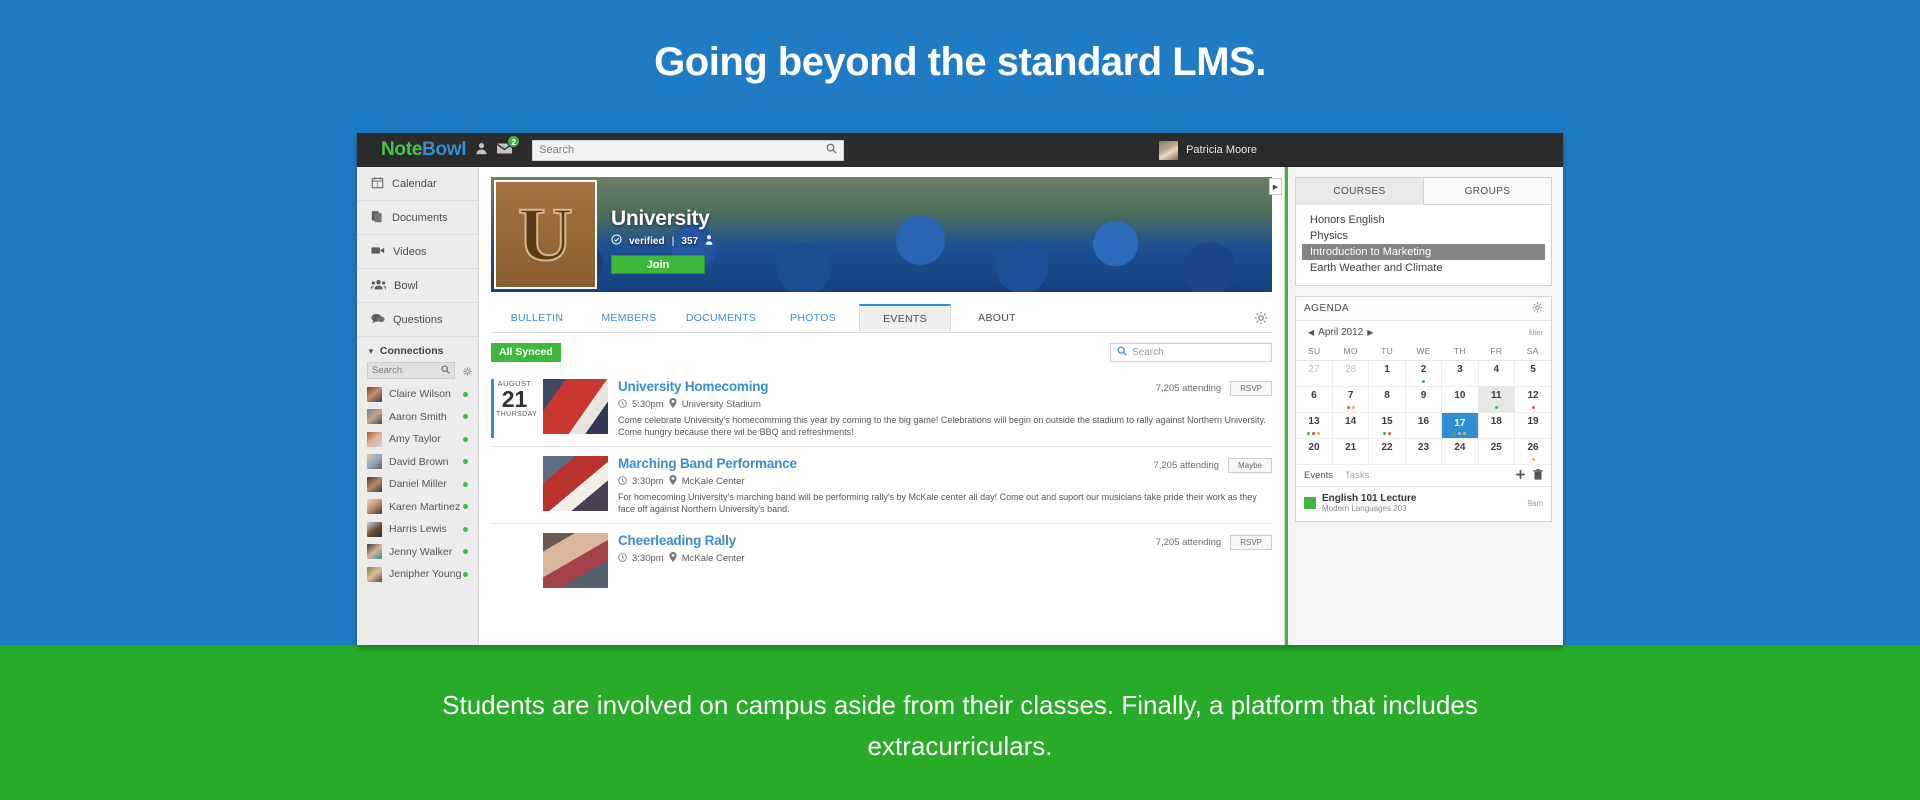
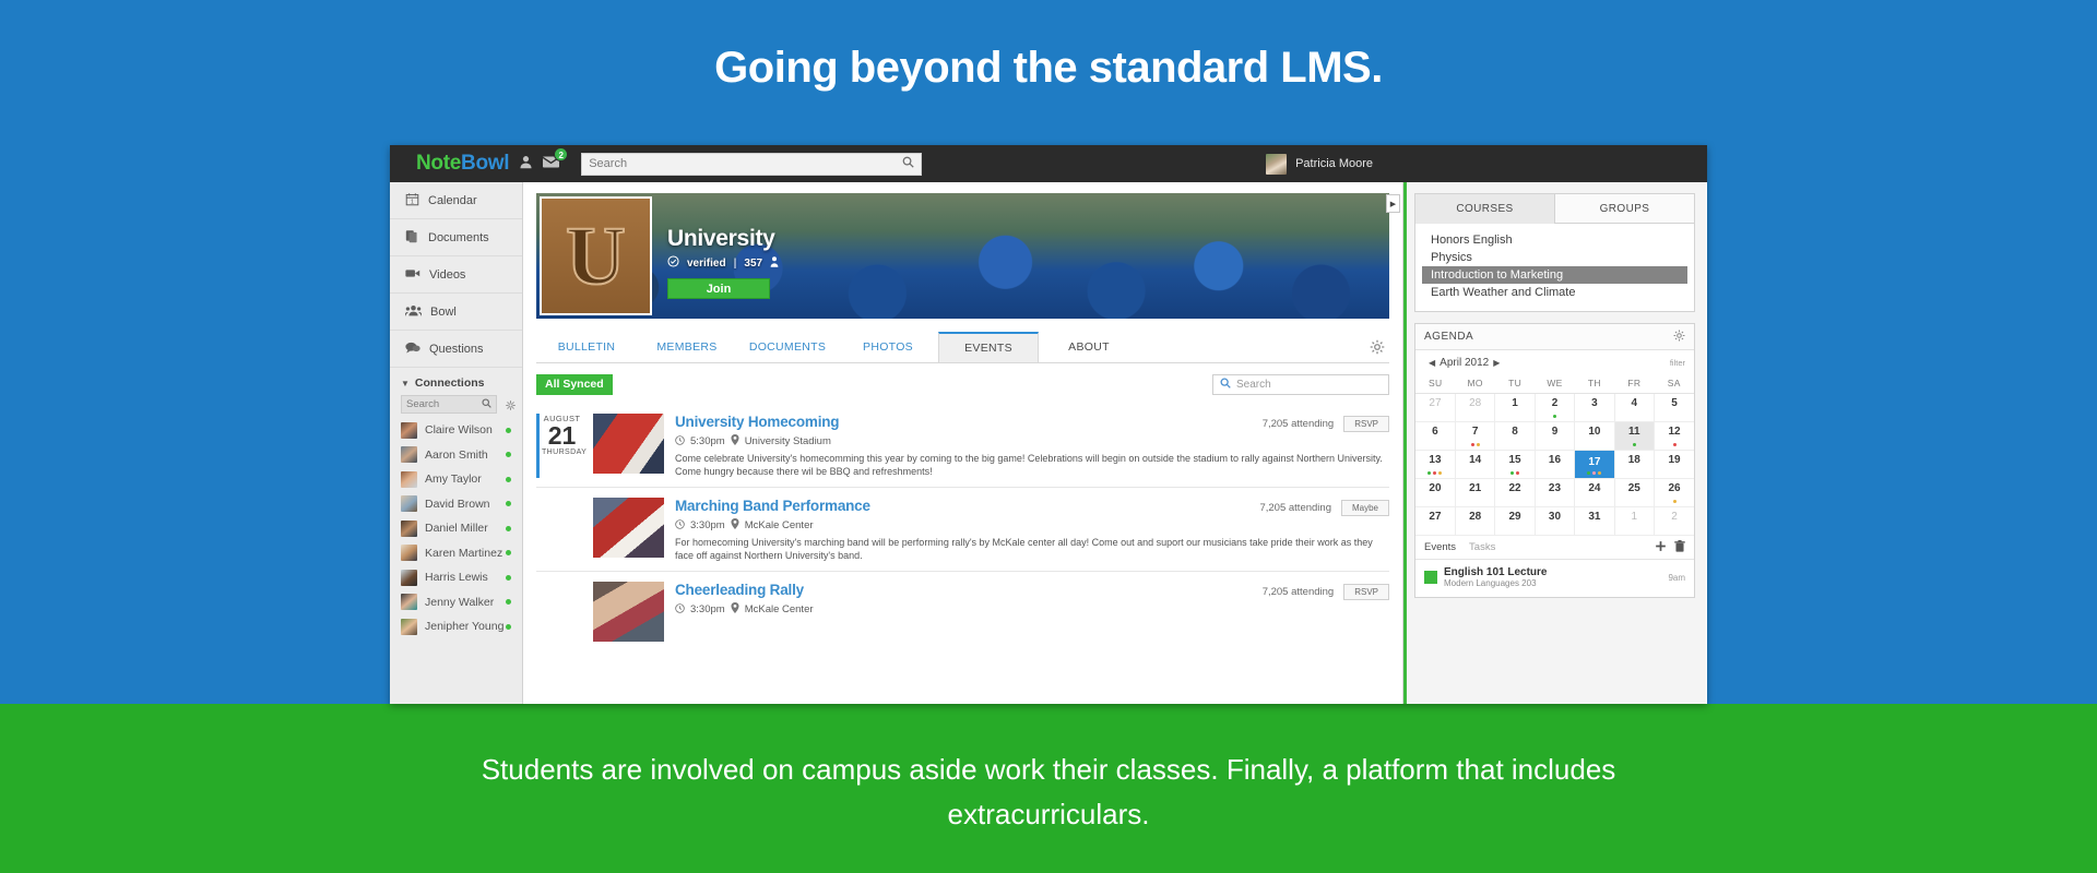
  Going beyond the standard LMS.
- Students are involved on campus aside from their classes. Finally, a platform that includes extracurriculars.
+ Students are involved on campus aside work their classes. Finally, a platform that includes extracurriculars.
  NoteBowl
  2
  Search
  Patricia Moore
  Calendar
  Documents
  Videos
  Bowl
  Questions
  ▼
  Connections
  Search
  Claire Wilson
  Aaron Smith
  Amy Taylor
  David Brown
  Daniel Miller
  Karen Martinez
  Harris Lewis
  Jenny Walker
  Jenipher Young
  U
  University
  verified
  |
  357
  Join
  BULLETIN
  MEMBERS
  DOCUMENTS
  PHOTOS
  EVENTS
  ABOUT
  All Synced
  Search
  AUGUST
  21
  University Homecoming
  7,205 attending
  RSVP
  5:30pm
  University Stadium
  Come celebrate University's homecomming this year by coming to the big game! Celebrations will begin on outside the stadium to rally against Northern University. Come hungry because there wil be BBQ and refreshments!
  Marching Band Performance
  7,205 attending
  Maybe
  3:30pm
  McKale Center
  For homecoming University's marching band will be performing rally's by McKale center all day! Come out and suport our musicians take pride their work as they face off against Northern University's band.
  Cheerleading Rally
  7,205 attending
  RSVP
  3:30pm
  McKale Center
  COURSES
  GROUPS
  Honors English
  Physics
  Introduction to Marketing
  Earth Weather and Climate
  AGENDA
  ◀
  April 2012
  ▶
  filter
  SU	MO	TU	WE	TH	FR	SA
  27	28	1	2	3	4	5
  6	7	8	9	10	11	12
  13	14	15	16	17	18	19
  20	21	22	23	24	25	26
+ 27	28	29	30	31	1	2
  Events
  Tasks
  English 101 Lecture
  Modern Languages 203
  9am
